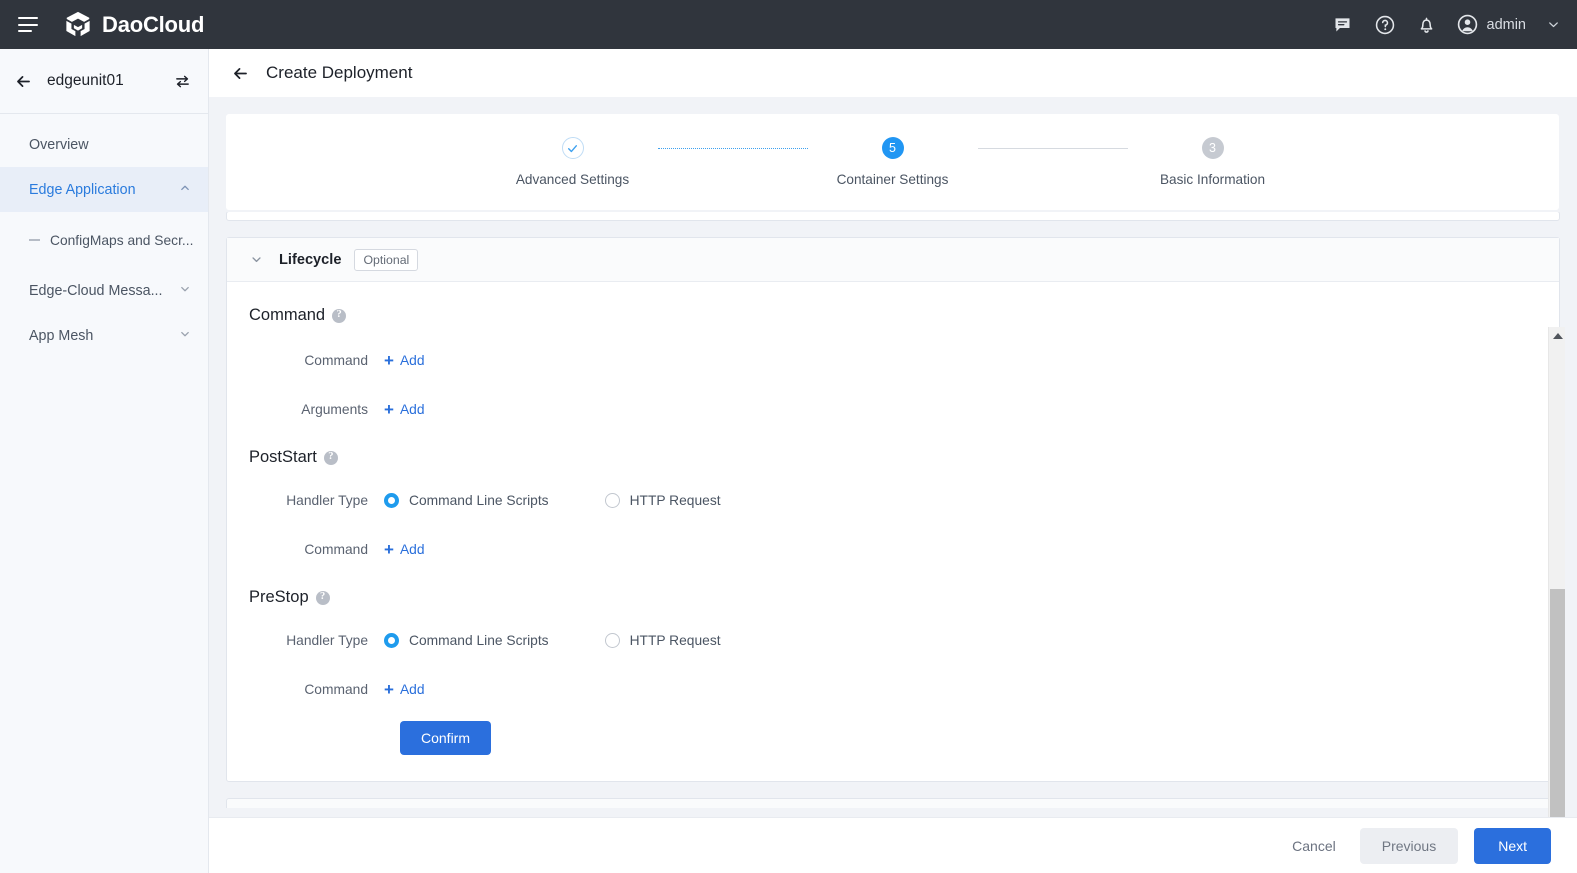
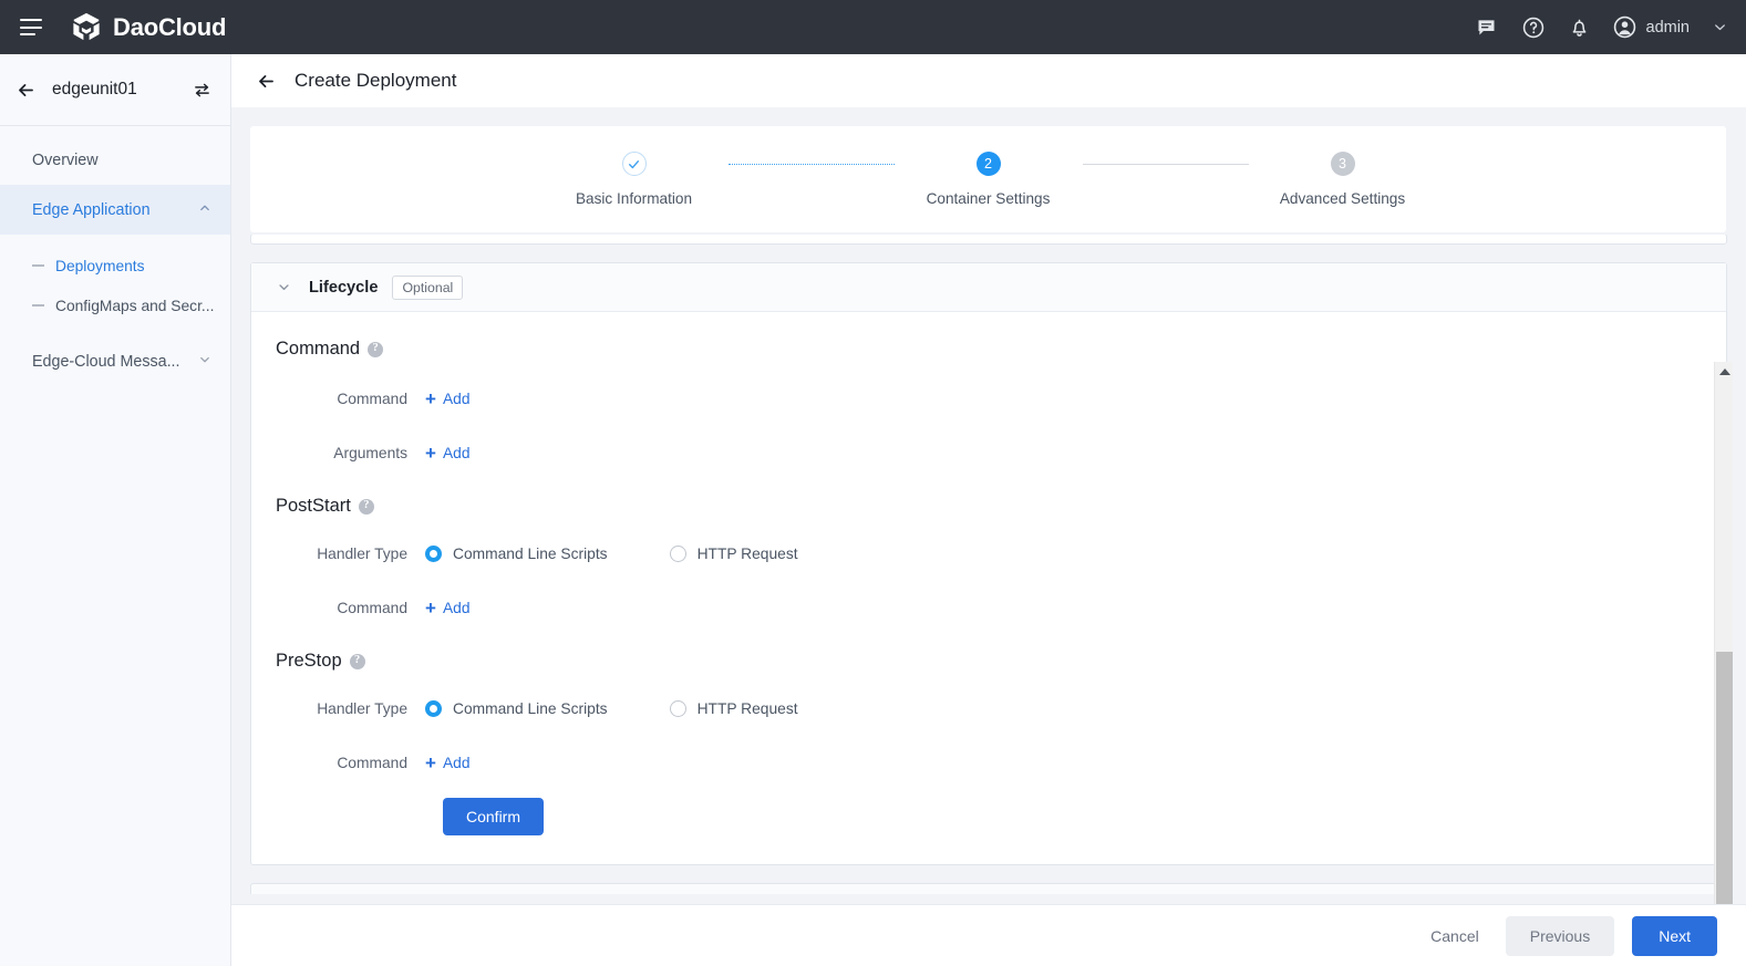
  DaoCloud
  admin
  edgeunit01
  Overview
  Edge Application
+ Deployments
  ConfigMaps and Secr...
  Edge-Cloud Messa...
- App Mesh
  Create Deployment
- Advanced Settings
+ Basic Information
- 5
+ 2
  Container Settings
  3
- Basic Information
+ Advanced Settings
  Lifecycle
  Optional
  Command
  ?
  Command
  +
  Add
  Arguments
  +
  Add
  PostStart
  ?
  Handler Type
  Command Line Scripts
  HTTP Request
  Command
  +
  Add
  PreStop
  ?
  Handler Type
  Command Line Scripts
  HTTP Request
  Command
  +
  Add
  Confirm
  Cancel
  Previous
  Next
